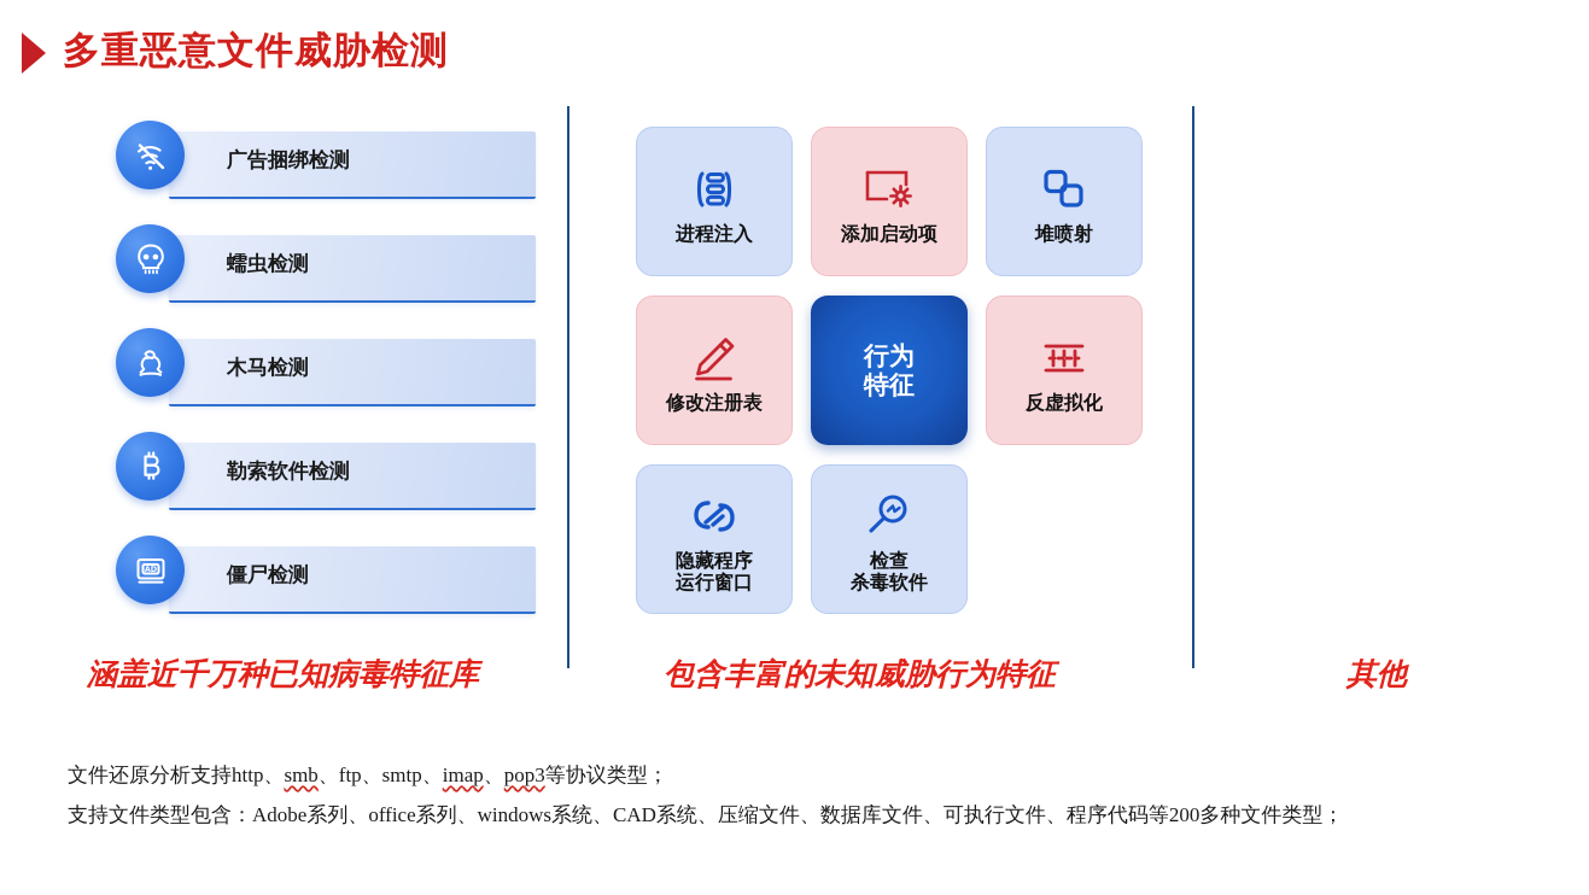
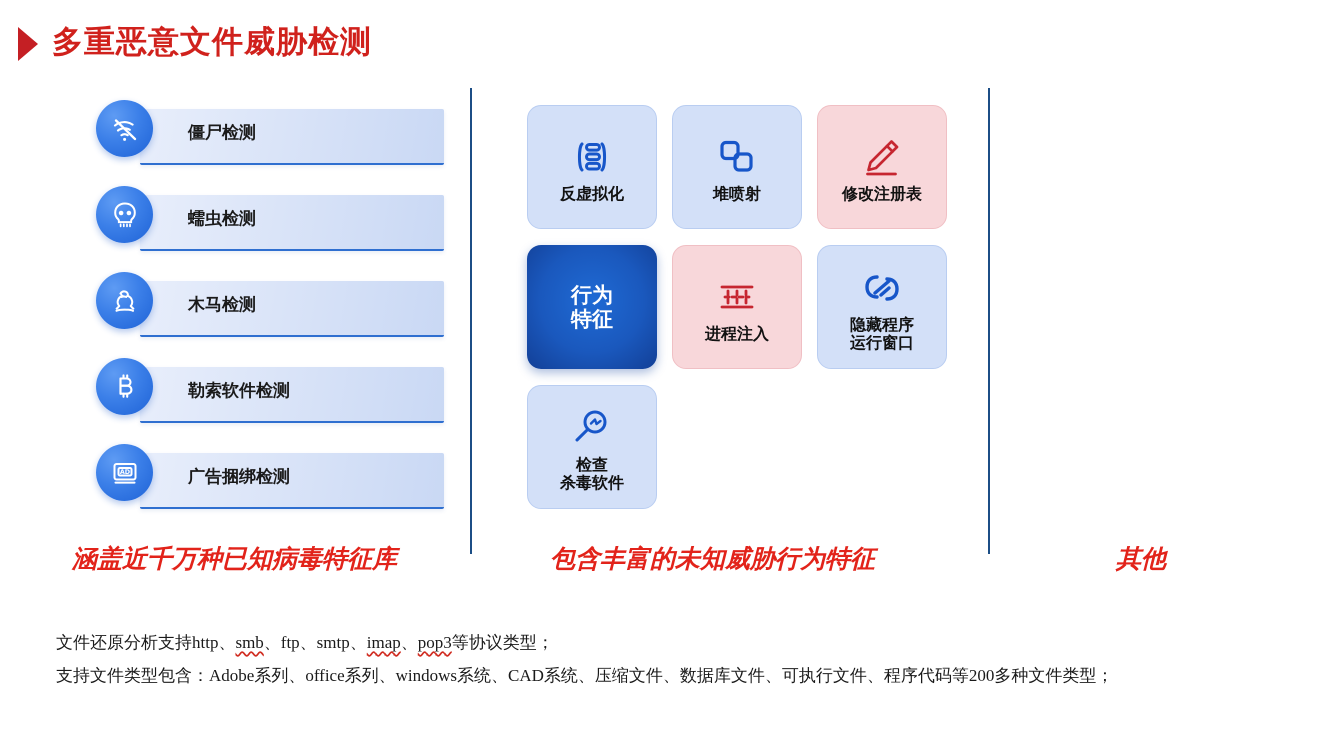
  多重恶意文件威胁检测
- 广告捆绑检测
+ 僵尸检测
  蠕虫检测
  木马检测
  勒索软件检测
  AD
- 僵尸检测
+ 广告捆绑检测
- 进程注入
+ 反虚拟化
- 添加启动项
  堆喷射
  修改注册表
  行为
  特征
- 反虚拟化
+ 进程注入
  隐藏程序
  运行窗口
  检查
  杀毒软件
  涵盖近千万种已知病毒特征库
  包含丰富的未知威胁行为特征
  其他
  文件还原分析支持http、smb、ftp、smtp、imap、pop3等协议类型；
  支持文件类型包含：Adobe系列、office系列、windows系统、CAD系统、压缩文件、数据库文件、可执行文件、程序代码等200多种文件类型；
